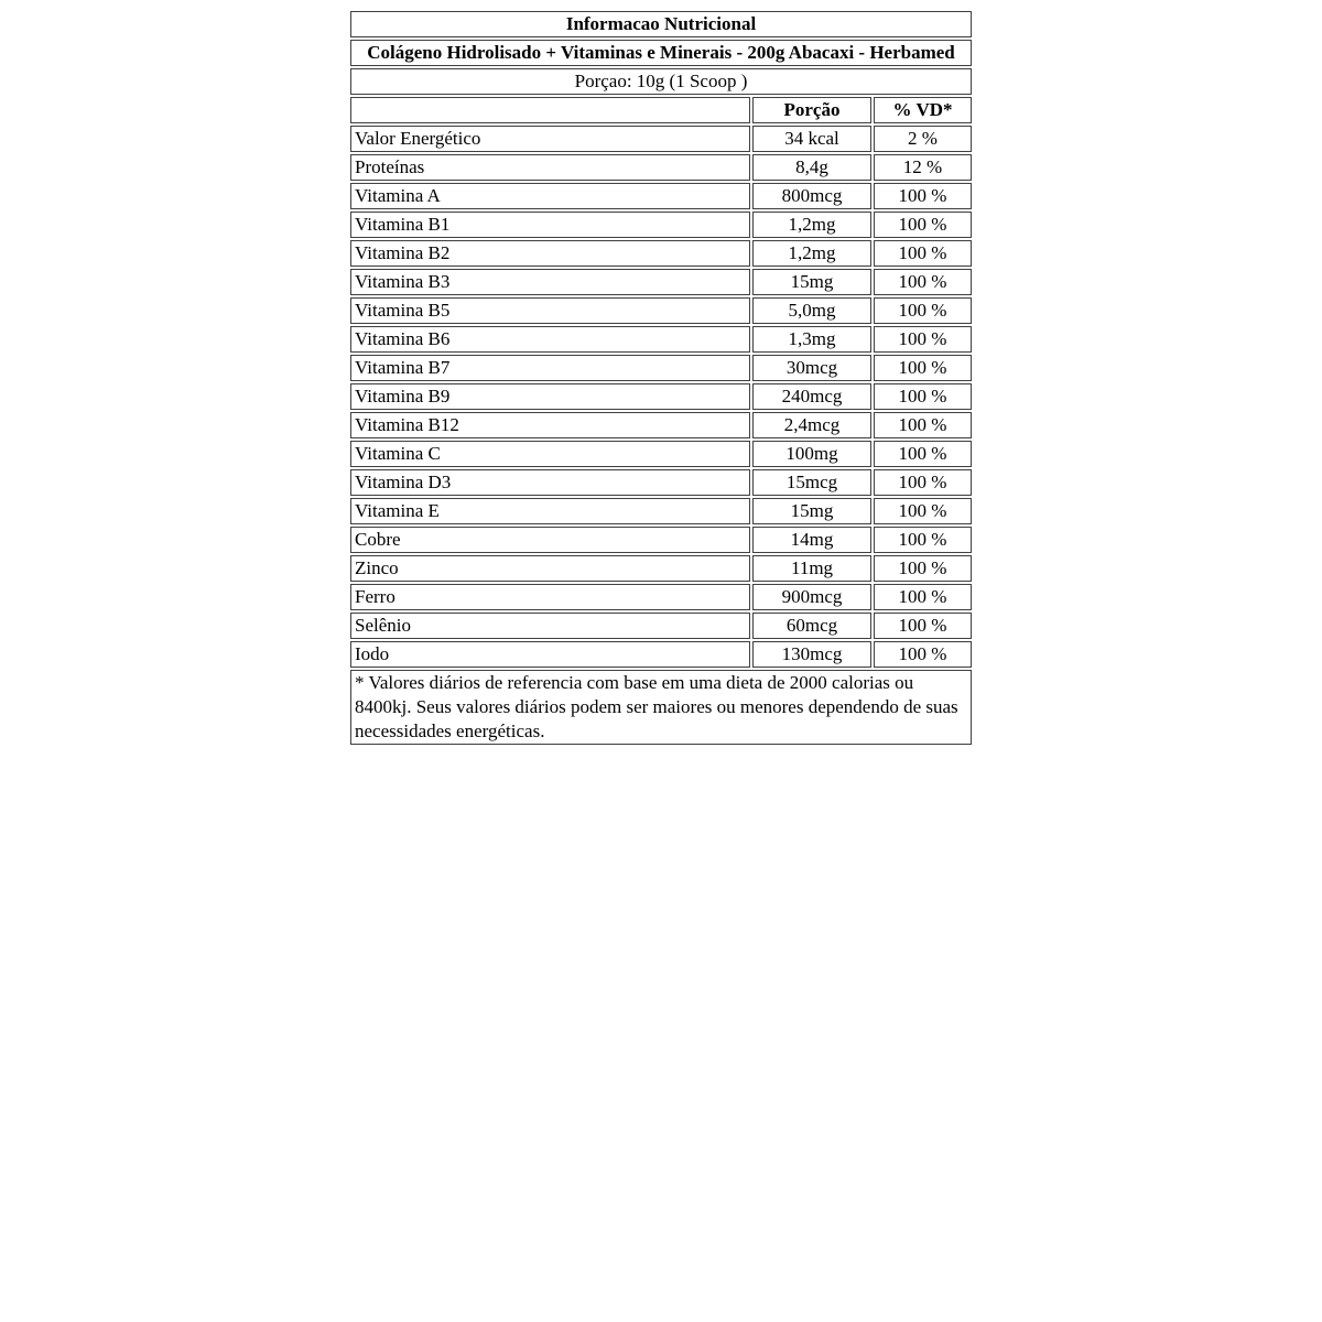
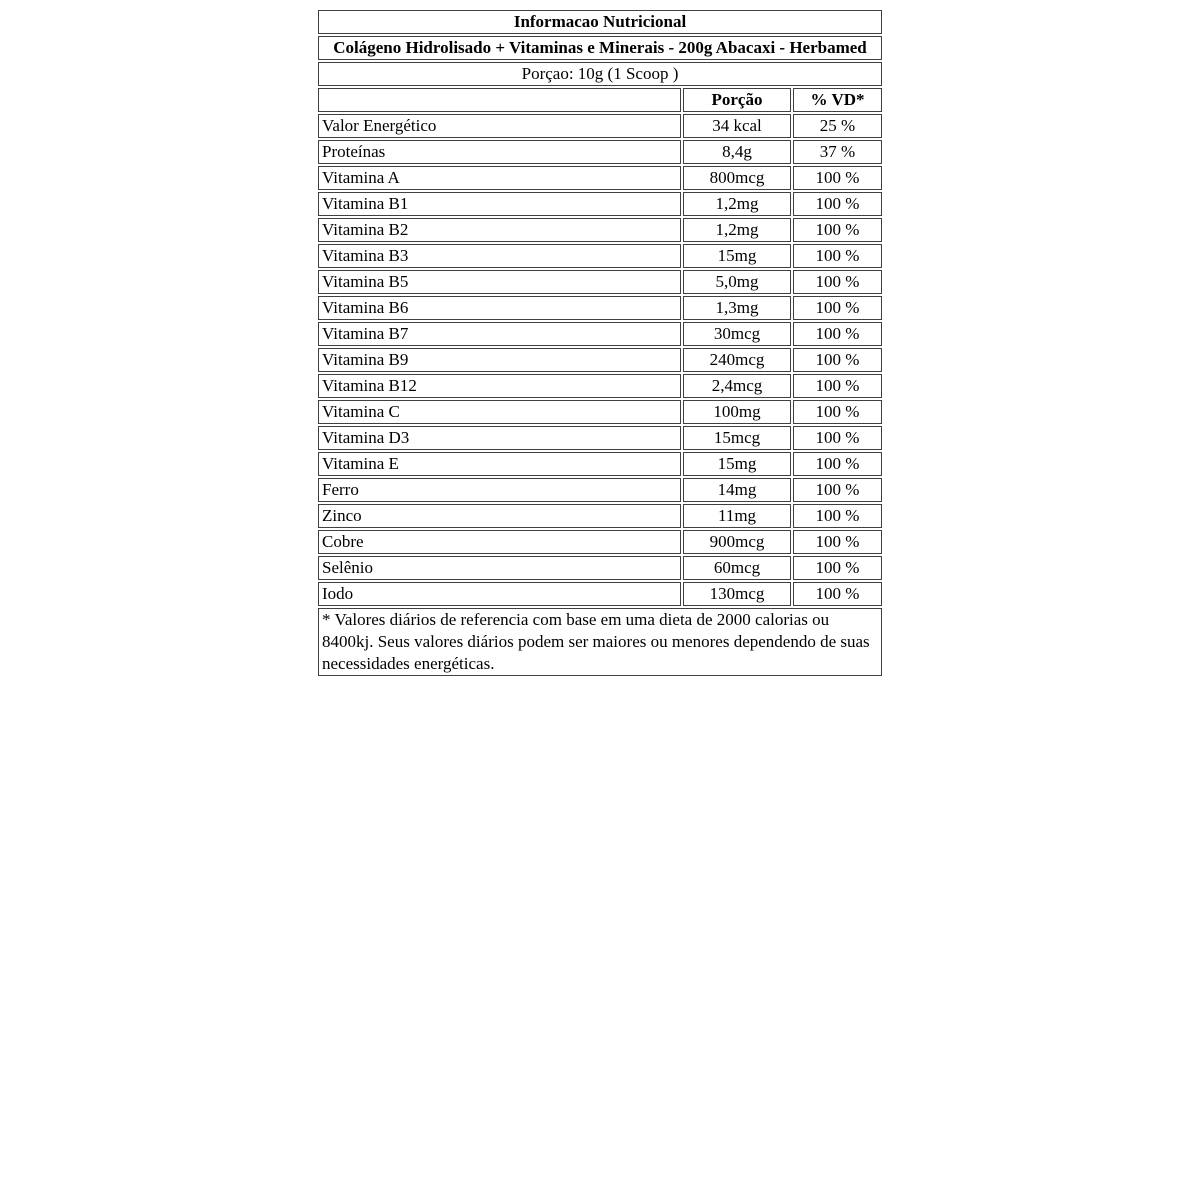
  Informacao Nutricional
  Colágeno Hidrolisado + Vitaminas e Minerais - 200g Abacaxi - Herbamed
  Porçao: 10g (1 Scoop )
  	Porção	% VD*
- Valor Energético	34 kcal	2 %
+ Valor Energético	34 kcal	25 %
- Proteínas	8,4g	12 %
+ Proteínas	8,4g	37 %
  Vitamina A	800mcg	100 %
  Vitamina B1	1,2mg	100 %
  Vitamina B2	1,2mg	100 %
  Vitamina B3	15mg	100 %
  Vitamina B5	5,0mg	100 %
  Vitamina B6	1,3mg	100 %
  Vitamina B7	30mcg	100 %
  Vitamina B9	240mcg	100 %
  Vitamina B12	2,4mcg	100 %
  Vitamina C	100mg	100 %
  Vitamina D3	15mcg	100 %
  Vitamina E	15mg	100 %
- Cobre	14mg	100 %
+ Ferro	14mg	100 %
  Zinco	11mg	100 %
- Ferro	900mcg	100 %
+ Cobre	900mcg	100 %
  Selênio	60mcg	100 %
  Iodo	130mcg	100 %
  * Valores diários de referencia com base em uma dieta de 2000 calorias ou 8400kj. Seus valores diários podem ser maiores ou menores dependendo de suas necessidades energéticas.
